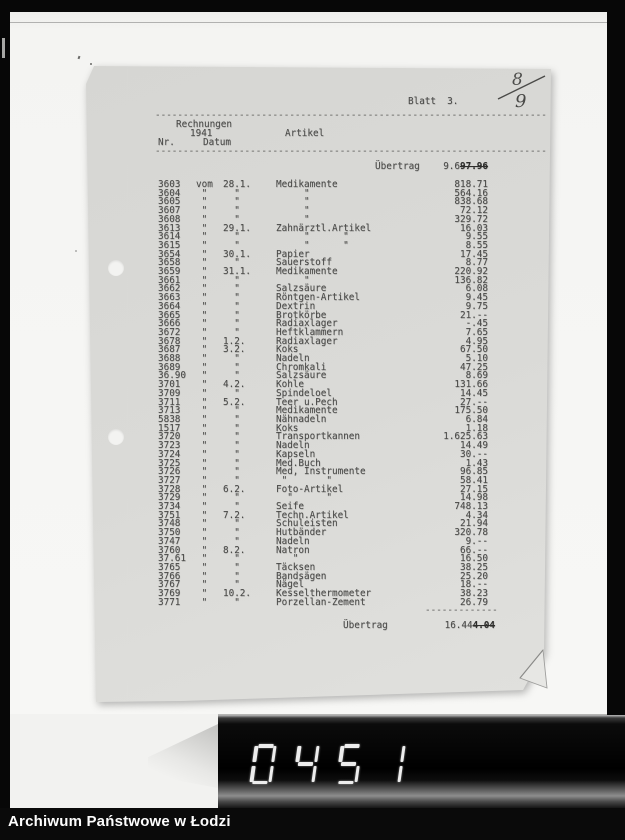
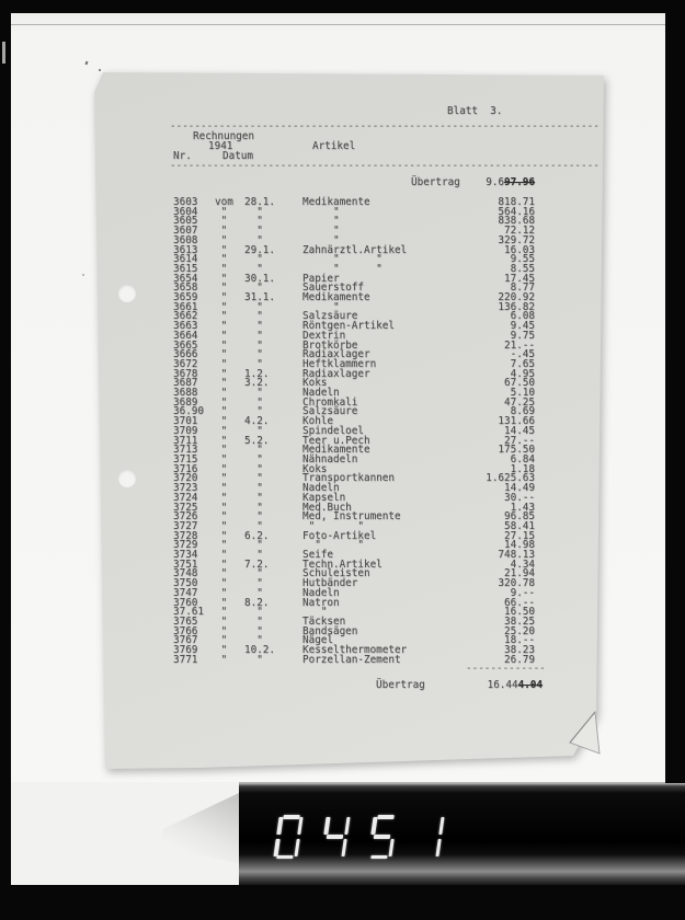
- 8
- 9
  Blatt 3.
  ----------------------------------------------------------------------
  ----------------------------------------------------------------------
  Rechnungen
  1941
  Nr.
  Datum
  Artikel
  Übertrag
  9.697.96
  3603
  vom
  28.1.
  Medikamente
  818.71
  3604
  "
  "
  "
  564.16
  3605
  "
  "
  "
  838.68
  3607
  "
  "
  "
  72.12
  3608
  "
  "
  "
  329.72
  3613
  "
  29.1.
  Zahnärztl.Artikel
  16.03
  3614
  "
  "
  " "
  9.55
  3615
  "
  "
  " "
  8.55
  3654
  "
  30.1.
  Papier
  17.45
  3658
  "
  "
  Sauerstoff
  8.77
  3659
  "
  31.1.
  Medikamente
  220.92
  3661
  "
  "
  "
  136.82
  3662
  "
  "
  Salzsäure
  6.08
  3663
  "
  "
  Röntgen-Artikel
  9.45
  3664
  "
  "
  Dextrin
  9.75
  3665
  "
  "
  Brotkörbe
  21.--
  3666
  "
  "
  Radiaxlager
  -.45
  3672
  "
  "
  Heftklammern
  7.65
  3678
  "
  1.2.
  Radiaxlager
  4.95
  3687
  "
  3.2.
  Koks
  67.50
  3688
  "
  "
  Nadeln
  5.10
  3689
  "
  "
  Chromkali
  47.25
  36.90
  "
  "
  Salzsäure
  8.69
  3701
  "
  4.2.
  Kohle
  131.66
  3709
  "
  "
  Spindeloel
  14.45
  3711
  "
  5.2.
  Teer u.Pech
  27.--
  3713
  "
  "
  Medikamente
  175.50
- 5838
+ 3715
  "
  "
  Nähnadeln
  6.84
- 1517
+ 3716
  "
  "
  Koks
  1.18
  3720
  "
  "
  Transportkannen
  1.625.63
  3723
  "
  "
  Nadeln
  14.49
  3724
  "
  "
  Kapseln
  30.--
  3725
  "
  "
  Med.Buch
  1.43
  3726
  "
  "
  Med, Instrumente
  96.85
  3727
  "
  "
  " "
  58.41
  3728
  "
  6.2.
  Foto-Artikel
  27.15
  3729
  "
  "
  " "
  14.98
  3734
  "
  "
  Seife
  748.13
  3751
  "
  7.2.
  Techn.Artikel
  4.34
  3748
  "
  "
  Schuleisten
  21.94
  3750
  "
  "
  Hutbänder
  320.78
  3747
  "
  "
  Nadeln
  9.--
  3760
  "
  8.2.
  Natron
  66.--
  37.61
  "
  "
  "
  16.50
  3765
  "
  "
  Täcksen
  38.25
  3766
  "
  "
  Bandsägen
  25.20
  3767
  "
  "
  Nägel
  18.--
  3769
  "
  10.2.
  Kesselthermometer
  38.23
  3771
  "
  "
  Porzellan-Zement
  26.79
  -------------
  Übertrag
  16.444.04
- Archiwum Państwowe w Łodzi
